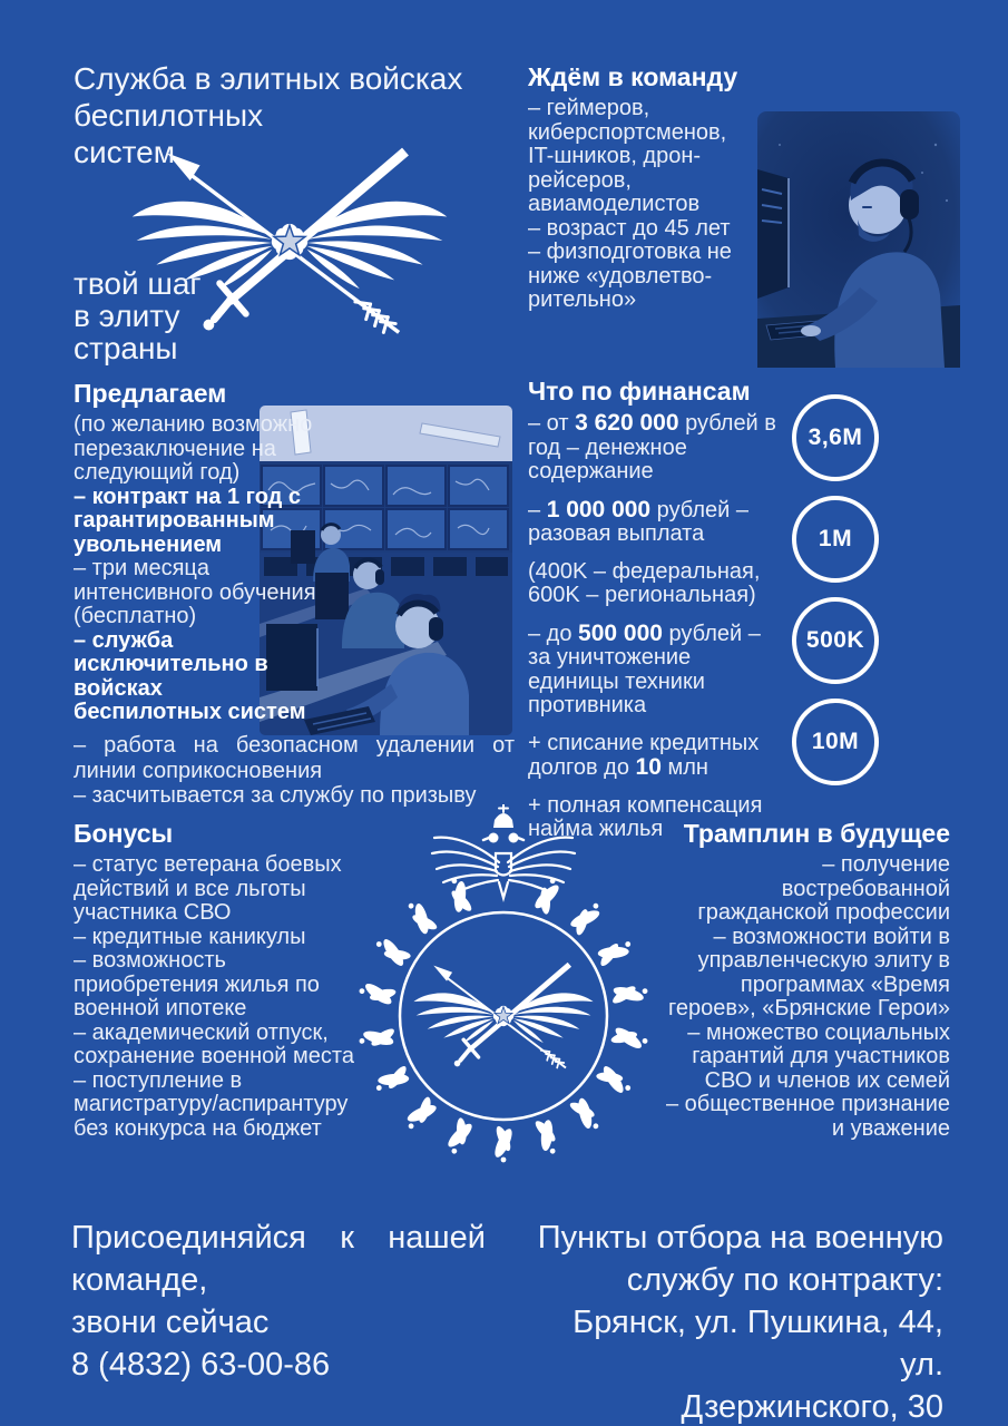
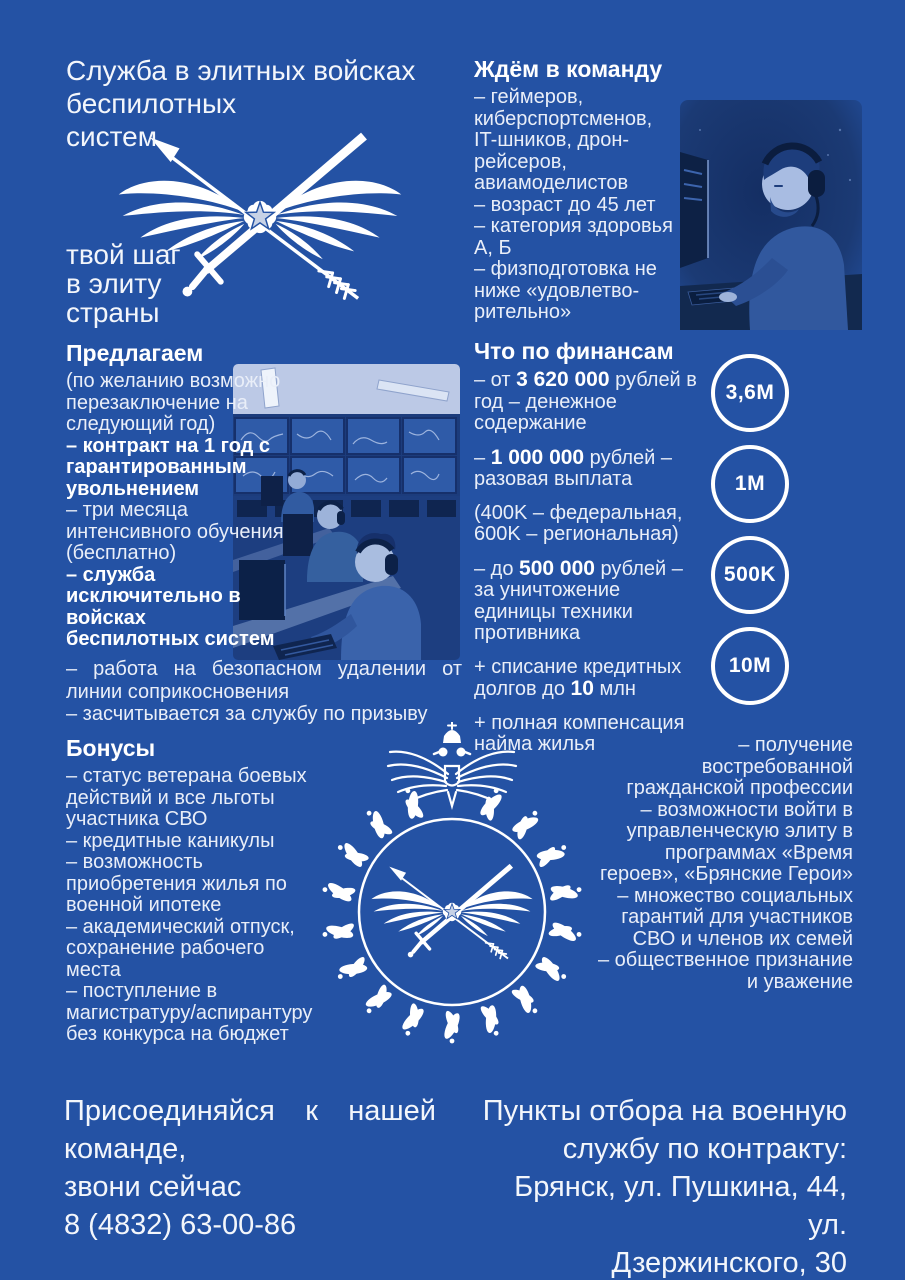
  Служба в элитных войсках
  беспилотных
  систем
  твой шаг
  в элиту
  страны
  Ждём в команду
  – геймеров, киберспортсменов, IT-шников, дрон-рейсеров, авиамоделистов
  – возраст до 45 лет
+ – категория здоровья А, Б
  – физподготовка не ниже «удовлетво-рительно»
  Предлагаем
  (по желанию возможно перезаключение на следующий год)
  – контракт на 1 год с гарантированным увольнением
  – три месяца интенсивного обучения (бесплатно)
  – служба исключительно в войсках беспилотных систем
  – работа на безопасном удалении от линии соприкосновения
  – засчитывается за службу по призыву
  Что по финансам
  – от 3 620 000 рублей в год – денежное содержание
  – 1 000 000 рублей – разовая выплата
  (400K – федеральная, 600K – региональная)
  – до 500 000 рублей – за уничтожение единицы техники противника
  + списание кредитных долгов до 10 млн
  + полная компенсация найма жилья
  3,6M
  1M
  500K
  10M
  Бонусы
  – статус ветерана боевых действий и все льготы участника СВО
  – кредитные каникулы
  – возможность приобретения жилья по военной ипотеке
- – академический отпуск, сохранение военной места
+ – академический отпуск, сохранение рабочего места
  – поступление в магистратуру/аспирантуру без конкурса на бюджет
- Трамплин в будущее
  – получение востребованной гражданской профессии
  – возможности войти в управленческую элиту в программах «Время героев», «Брянские Герои»
  – множество социальных гарантий для участников СВО и членов их семей
  – общественное признание и уважение
  Присоединяйся к нашей
  команде,
  звони сейчас
  8 (4832) 63-00-86
  Пункты отбора на военную
  службу по контракту:
  Брянск, ул. Пушкина, 44, ул.
  Дзержинского, 30
